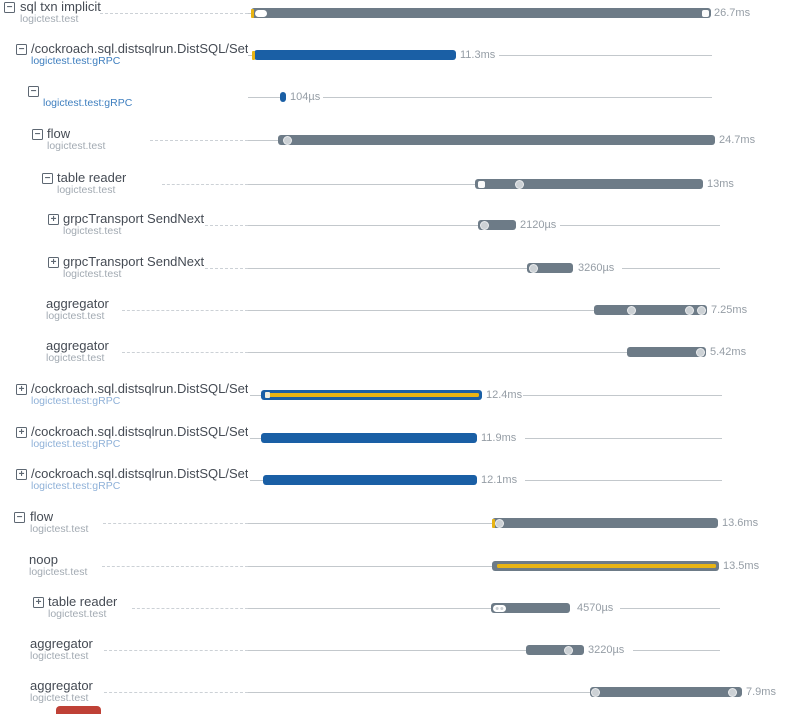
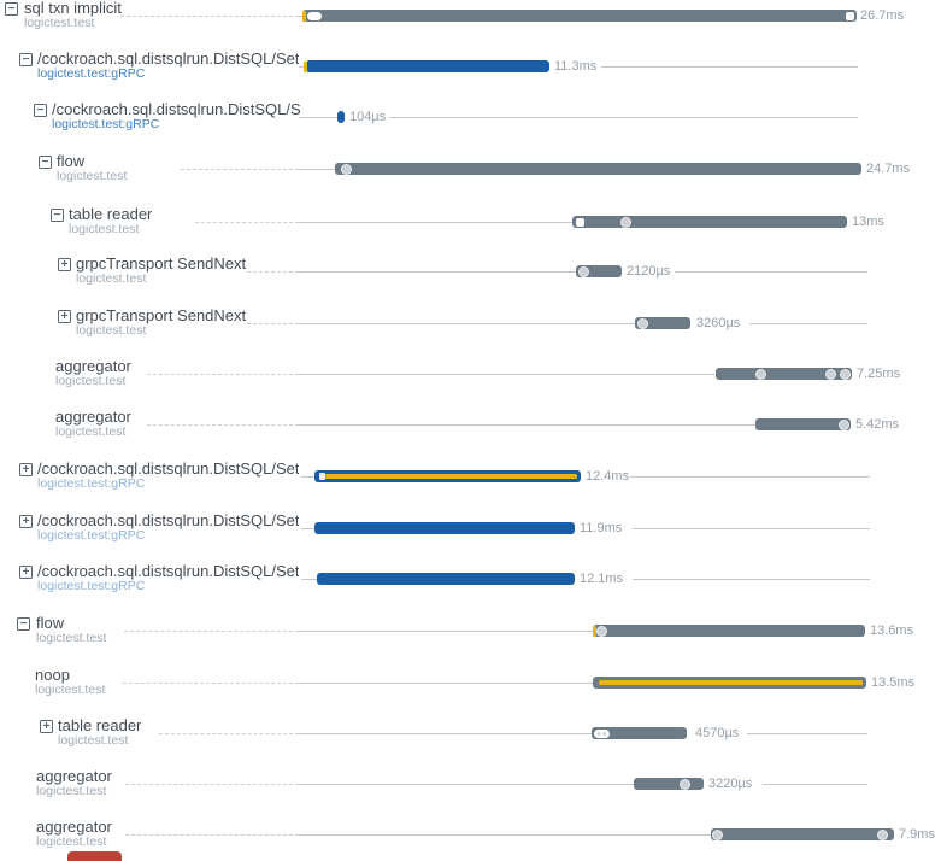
  −
  sql txn implicit
  logictest.test
  26.7ms
  −
  /cockroach.sql.distsqlrun.DistSQL/Set
  logictest.test:gRPC
  11.3ms
  −
+ /cockroach.sql.distsqlrun.DistSQL/S
  logictest.test:gRPC
  104µs
  −
  flow
  logictest.test
  24.7ms
  −
  table reader
  logictest.test
  13ms
  +
  grpcTransport SendNext
  logictest.test
  2120µs
  +
  grpcTransport SendNext
  logictest.test
  3260µs
  aggregator
  logictest.test
  7.25ms
  aggregator
  logictest.test
  5.42ms
  +
  /cockroach.sql.distsqlrun.DistSQL/Set
  logictest.test:gRPC
  12.4ms
  +
  /cockroach.sql.distsqlrun.DistSQL/Set
  logictest.test:gRPC
  11.9ms
  +
  /cockroach.sql.distsqlrun.DistSQL/Set
  logictest.test:gRPC
  12.1ms
  −
  flow
  logictest.test
  13.6ms
  noop
  logictest.test
  13.5ms
  +
  table reader
  logictest.test
  4570µs
  aggregator
  logictest.test
  3220µs
  aggregator
  logictest.test
  7.9ms
